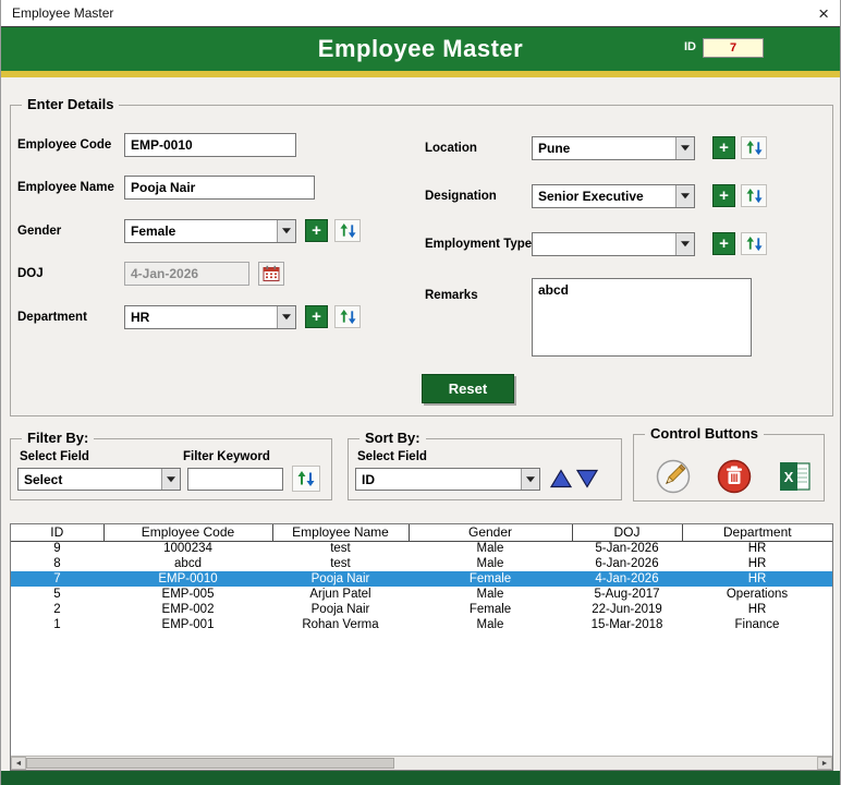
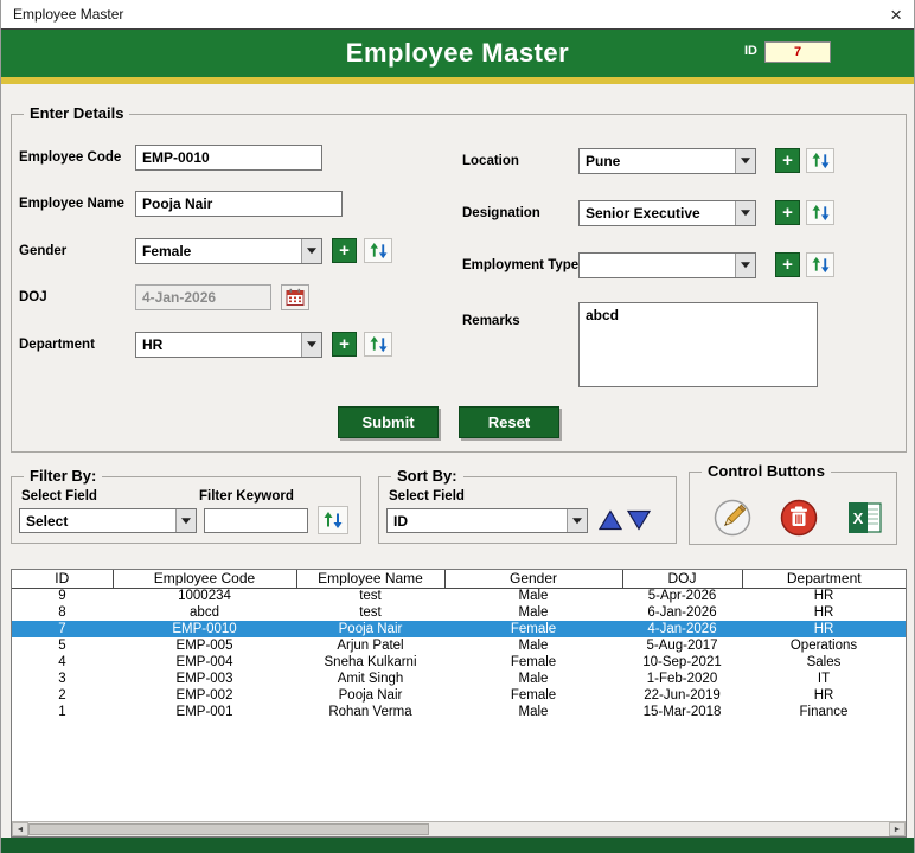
  Employee Master
  ×
  Employee Master
  ID
  7
  Enter Details
  Employee Code
  EMP-0010
  Employee Name
  Pooja Nair
  Gender
  Female
  +
  DOJ
  4-Jan-2026
  Department
  HR
  +
  Location
  Pune
  +
  Designation
  Senior Executive
  +
  Employment Type
  +
  Remarks
  abcd
+ Submit
  Reset
  Filter By:
  Select Field
  Filter Keyword
  Select
  Sort By:
  Select Field
  ID
  Control Buttons
  X
  ID	Employee Code	Employee Name	Gender	DOJ	Department
- 9	1000234	test	Male	5-Jan-2026	HR
+ 9	1000234	test	Male	5-Apr-2026	HR
  8	abcd	test	Male	6-Jan-2026	HR
  7	EMP-0010	Pooja Nair	Female	4-Jan-2026	HR
  5	EMP-005	Arjun Patel	Male	5-Aug-2017	Operations
+ 4	EMP-004	Sneha Kulkarni	Female	10-Sep-2021	Sales
+ 3	EMP-003	Amit Singh	Male	1-Feb-2020	IT
  2	EMP-002	Pooja Nair	Female	22-Jun-2019	HR
  1	EMP-001	Rohan Verma	Male	15-Mar-2018	Finance
